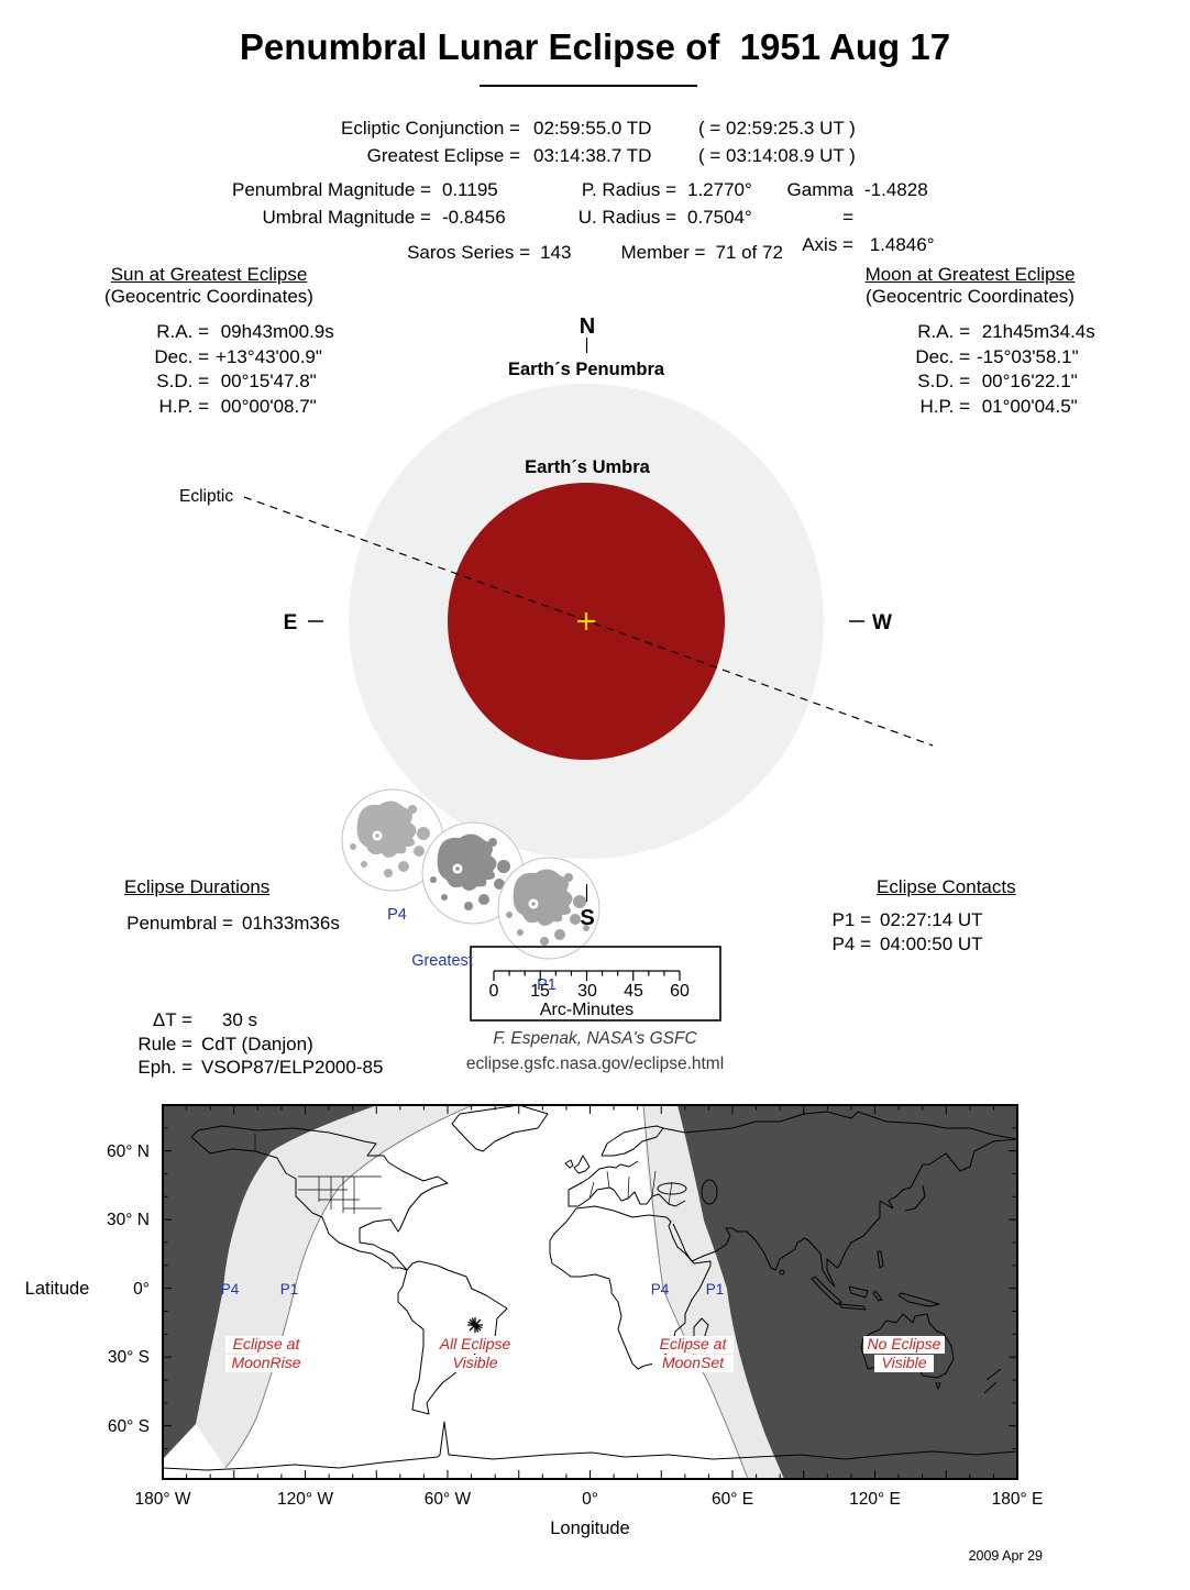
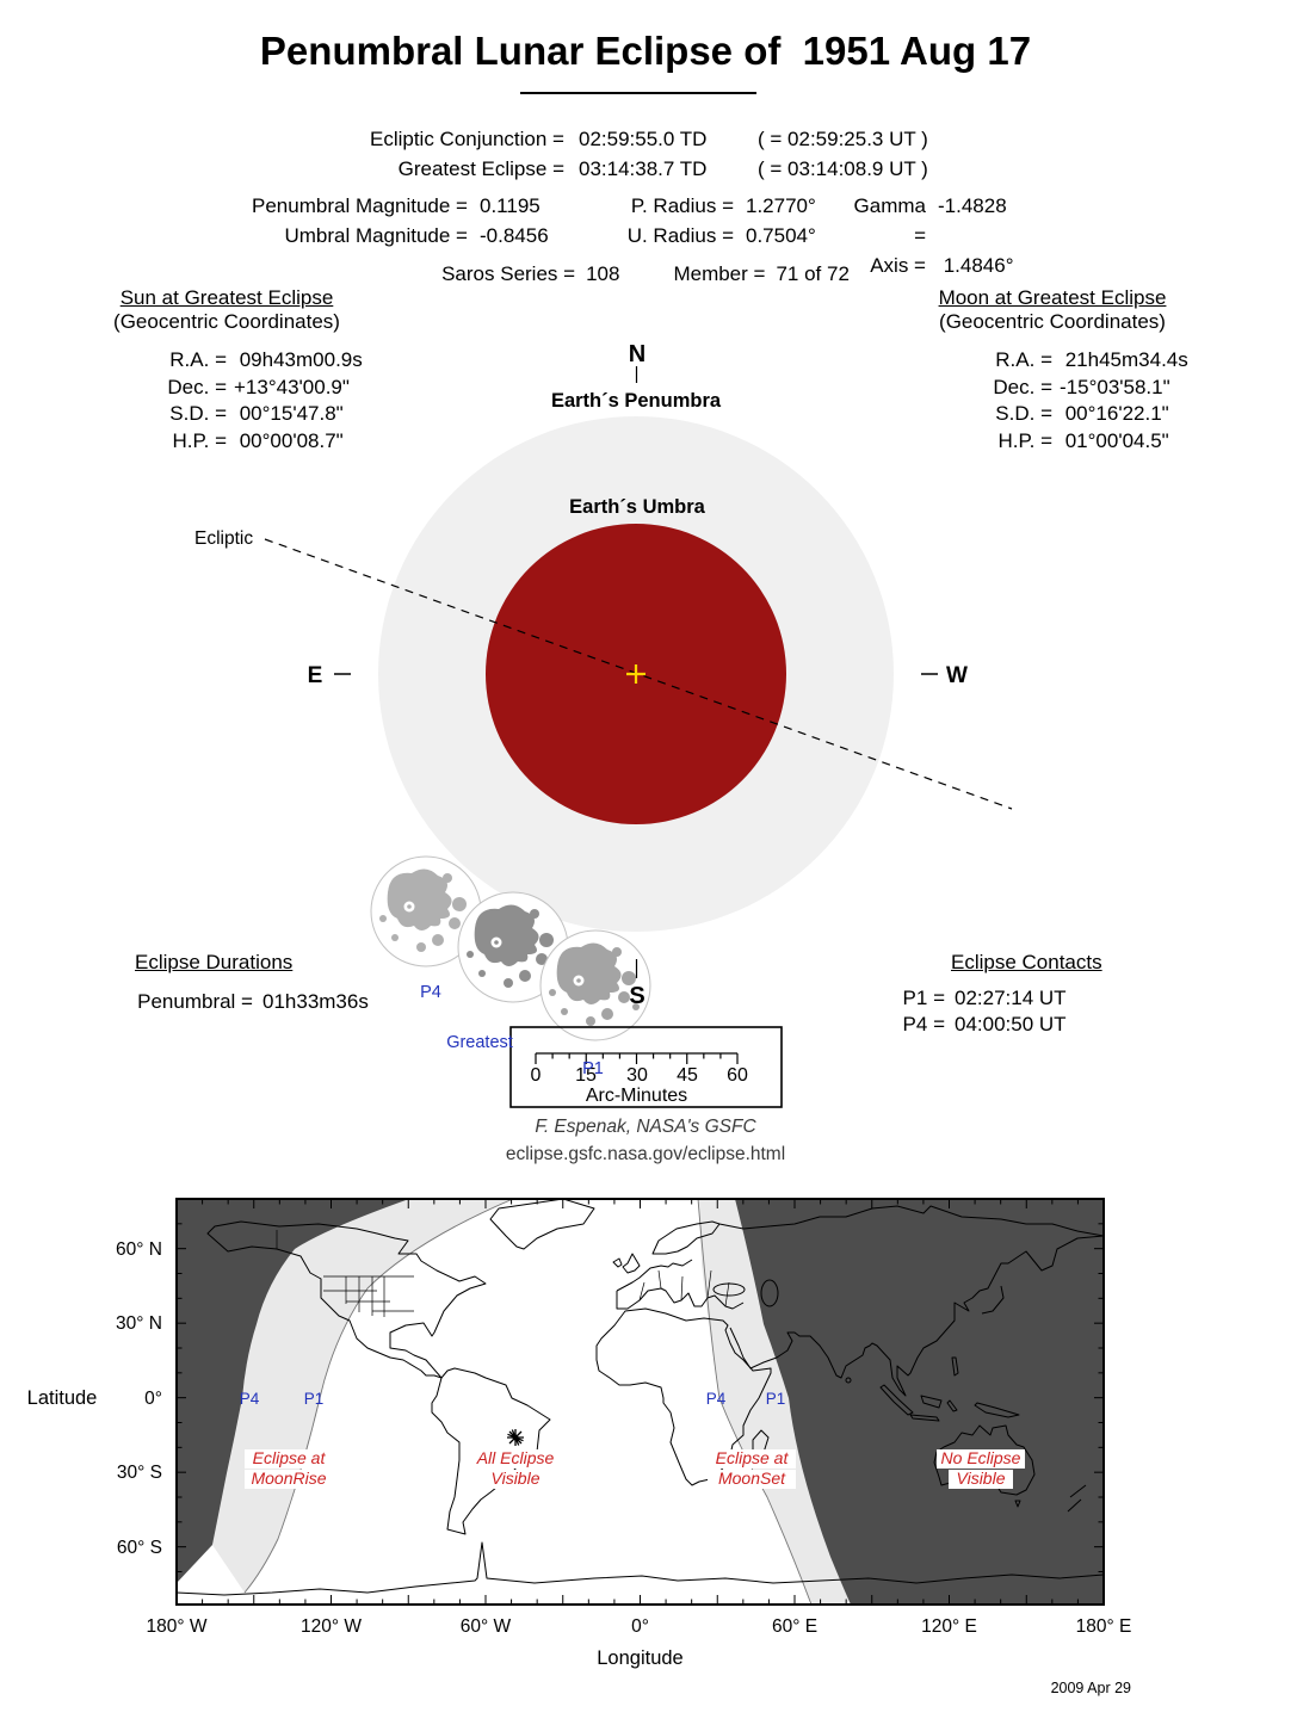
  Penumbral Lunar Eclipse of 1951 Aug 17
  Ecliptic Conjunction =
  02:59:55.0 TD
  ( = 02:59:25.3 UT )
  Greatest Eclipse =
  03:14:38.7 TD
  ( = 03:14:08.9 UT )
  Penumbral Magnitude =
  0.1195
  Umbral Magnitude =
  -0.8456
  P. Radius =
  1.2770°
  U. Radius =
  0.7504°
  Gamma =
  -1.4828
  Axis =
  1.4846°
- Saros Series = 143 Member = 71 of 72
+ Saros Series = 108 Member = 71 of 72
  Sun at Greatest Eclipse
  (Geocentric Coordinates)
  R.A. =
  09h43m00.9s
  Dec. =
  +13°43'00.9"
  S.D. =
  00°15'47.8"
  H.P. =
  00°00'08.7"
  Moon at Greatest Eclipse
  (Geocentric Coordinates)
  R.A. =
  21h45m34.4s
  Dec. =
  -15°03'58.1"
  S.D. =
  00°16'22.1"
  H.P. =
  01°00'04.5"
  N
  S
  E
  W
  Earth´s Penumbra
  Earth´s Umbra
  Ecliptic
  P4
  0
  15
  30
  45
  60
  Arc-Minutes
  Greatest
  P1
  Eclipse Durations
  Penumbral =
  01h33m36s
  Eclipse Contacts
  P1 =
  02:27:14 UT
  P4 =
  04:00:50 UT
- ΔT =
- 30 s
- Rule =
- CdT (Danjon)
- Eph. =
- VSOP87/ELP2000-85
  F. Espenak, NASA's GSFC
  eclipse.gsfc.nasa.gov/eclipse.html
  P4
  P1
  P4
  P1
  Eclipse at
  MoonRise
  All Eclipse
  Visible
  Eclipse at
  MoonSet
  No Eclipse
  Visible
  60° N
  30° N
  0°
  30° S
  60° S
  Latitude
  180° W
  120° W
  60° W
  0°
  60° E
  120° E
  180° E
  Longitude
  2009 Apr 29
